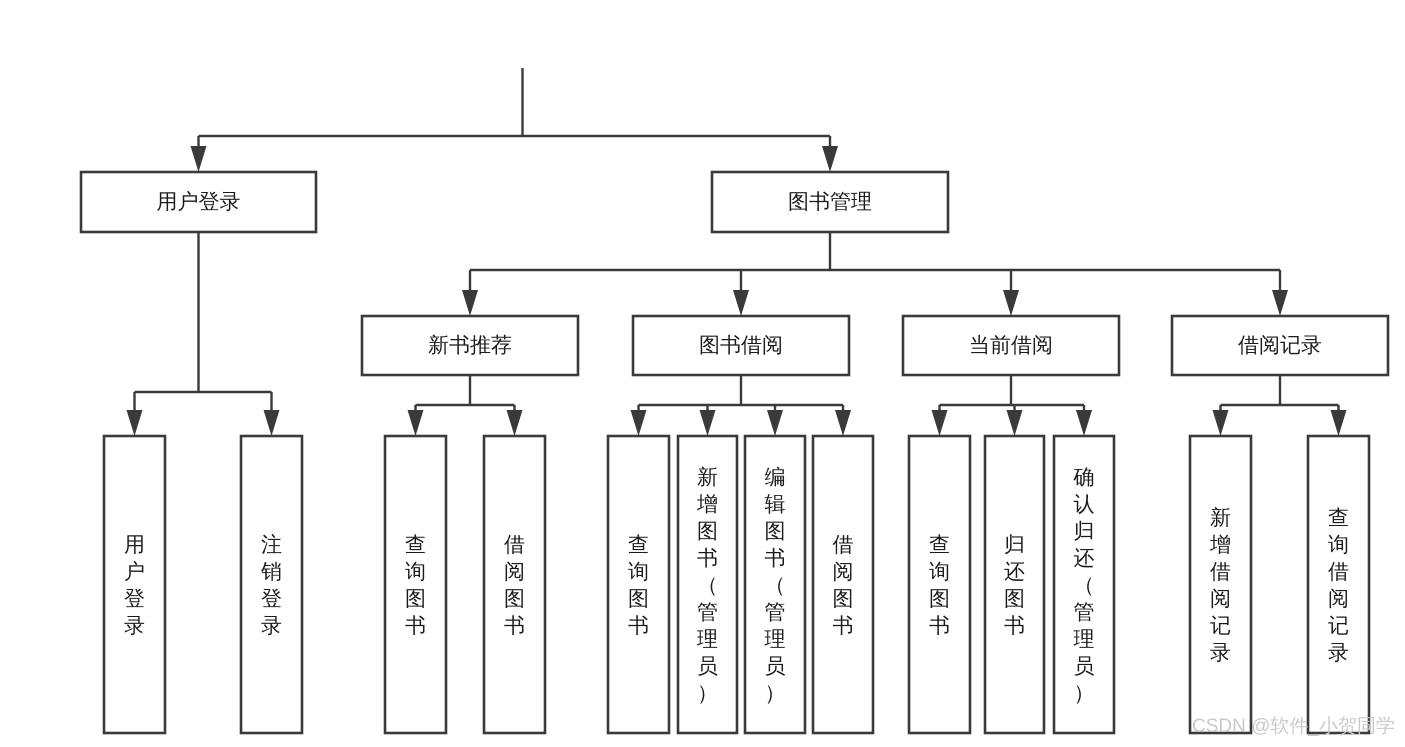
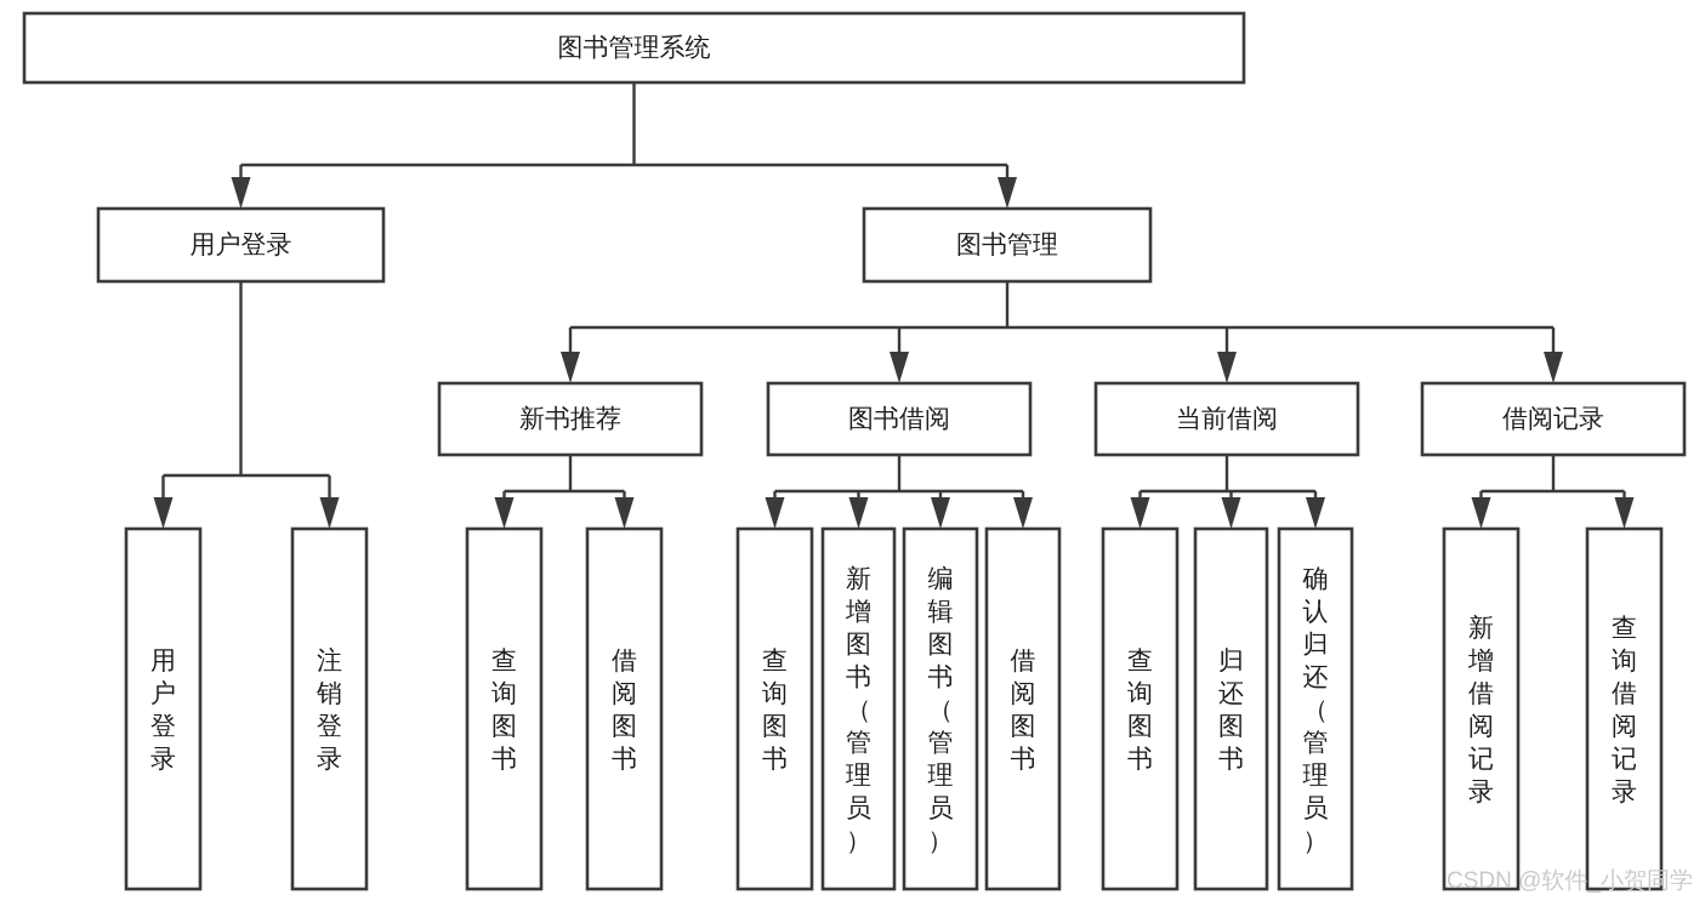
+ 图书管理系统
  用户登录
  图书管理
  新书推荐
  图书借阅
  当前借阅
  借阅记录
  用户登录
  注销登录
  查询图书
  借阅图书
  查询图书
  新增图书（管理员）
  编辑图书（管理员）
  借阅图书
  查询图书
  归还图书
  确认归还（管理员）
  新增借阅记录
  查询借阅记录
  CSDN @软件_小贺同学
